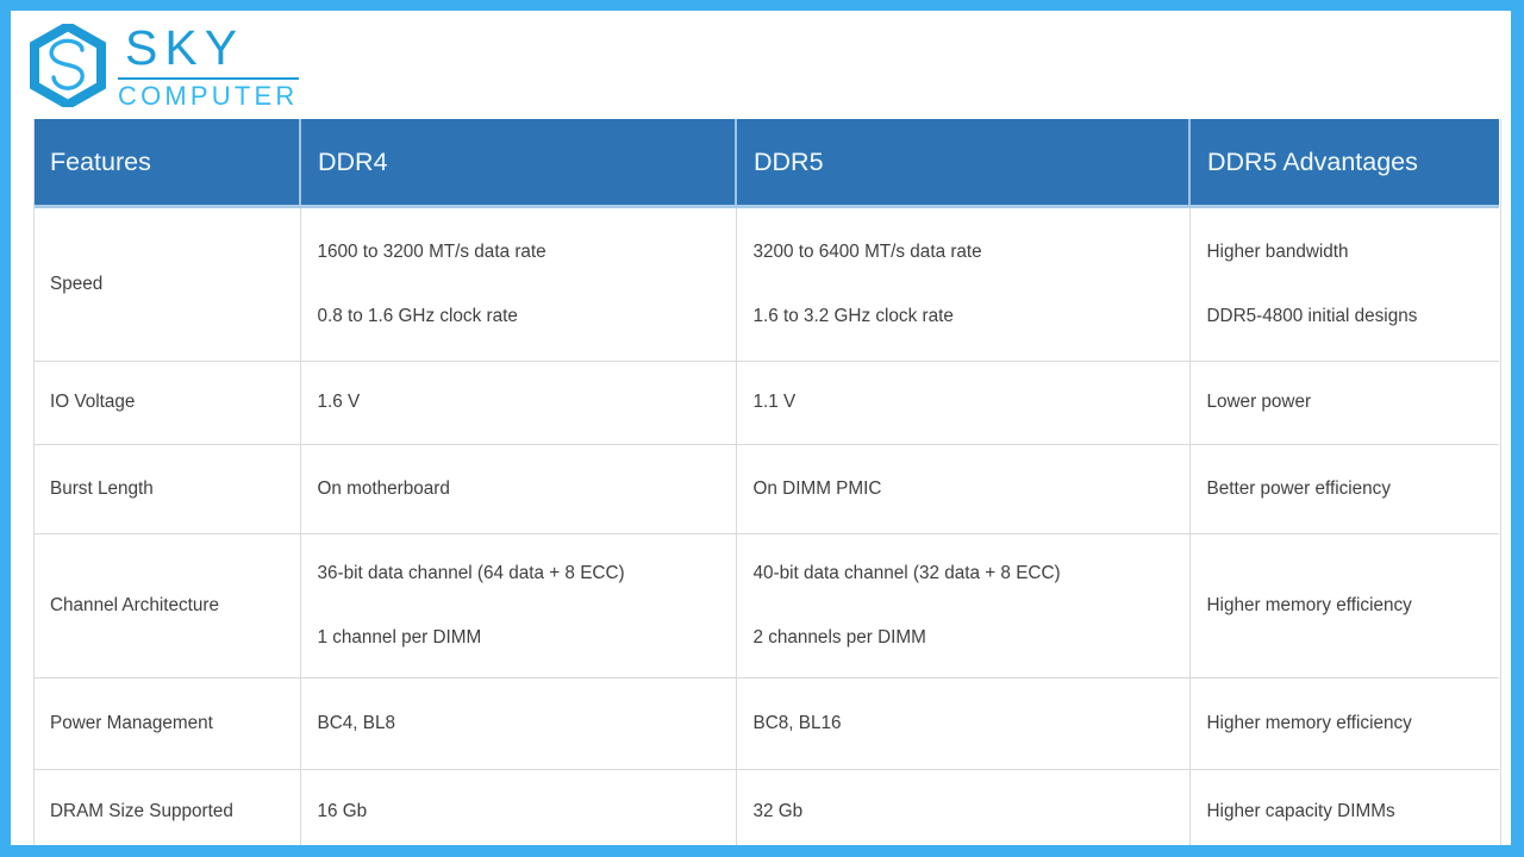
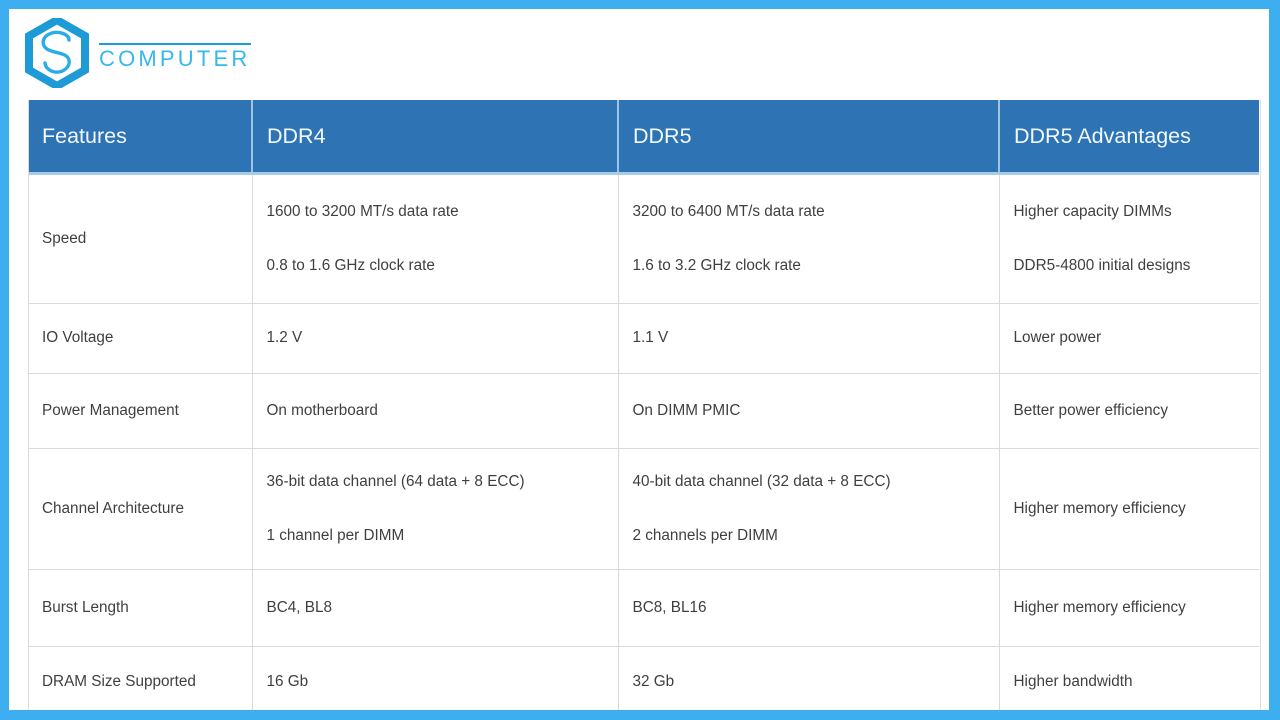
- SKY
  COMPUTER
  Features	DDR4	DDR5	DDR5 Advantages
- Speed	1600 to 3200 MT/s data rate 0.8 to 1.6 GHz clock rate	3200 to 6400 MT/s data rate 1.6 to 3.2 GHz clock rate	Higher bandwidth DDR5-4800 initial designs
+ Speed	1600 to 3200 MT/s data rate 0.8 to 1.6 GHz clock rate	3200 to 6400 MT/s data rate 1.6 to 3.2 GHz clock rate	Higher capacity DIMMs DDR5-4800 initial designs
- IO Voltage	1.6 V	1.1 V	Lower power
+ IO Voltage	1.2 V	1.1 V	Lower power
- Burst Length	On motherboard	On DIMM PMIC	Better power efficiency
+ Power Management	On motherboard	On DIMM PMIC	Better power efficiency
  Channel Architecture	36-bit data channel (64 data + 8 ECC) 1 channel per DIMM	40-bit data channel (32 data + 8 ECC) 2 channels per DIMM	Higher memory efficiency
- Power Management	BC4, BL8	BC8, BL16	Higher memory efficiency
+ Burst Length	BC4, BL8	BC8, BL16	Higher memory efficiency
- DRAM Size Supported	16 Gb	32 Gb	Higher capacity DIMMs
+ DRAM Size Supported	16 Gb	32 Gb	Higher bandwidth
